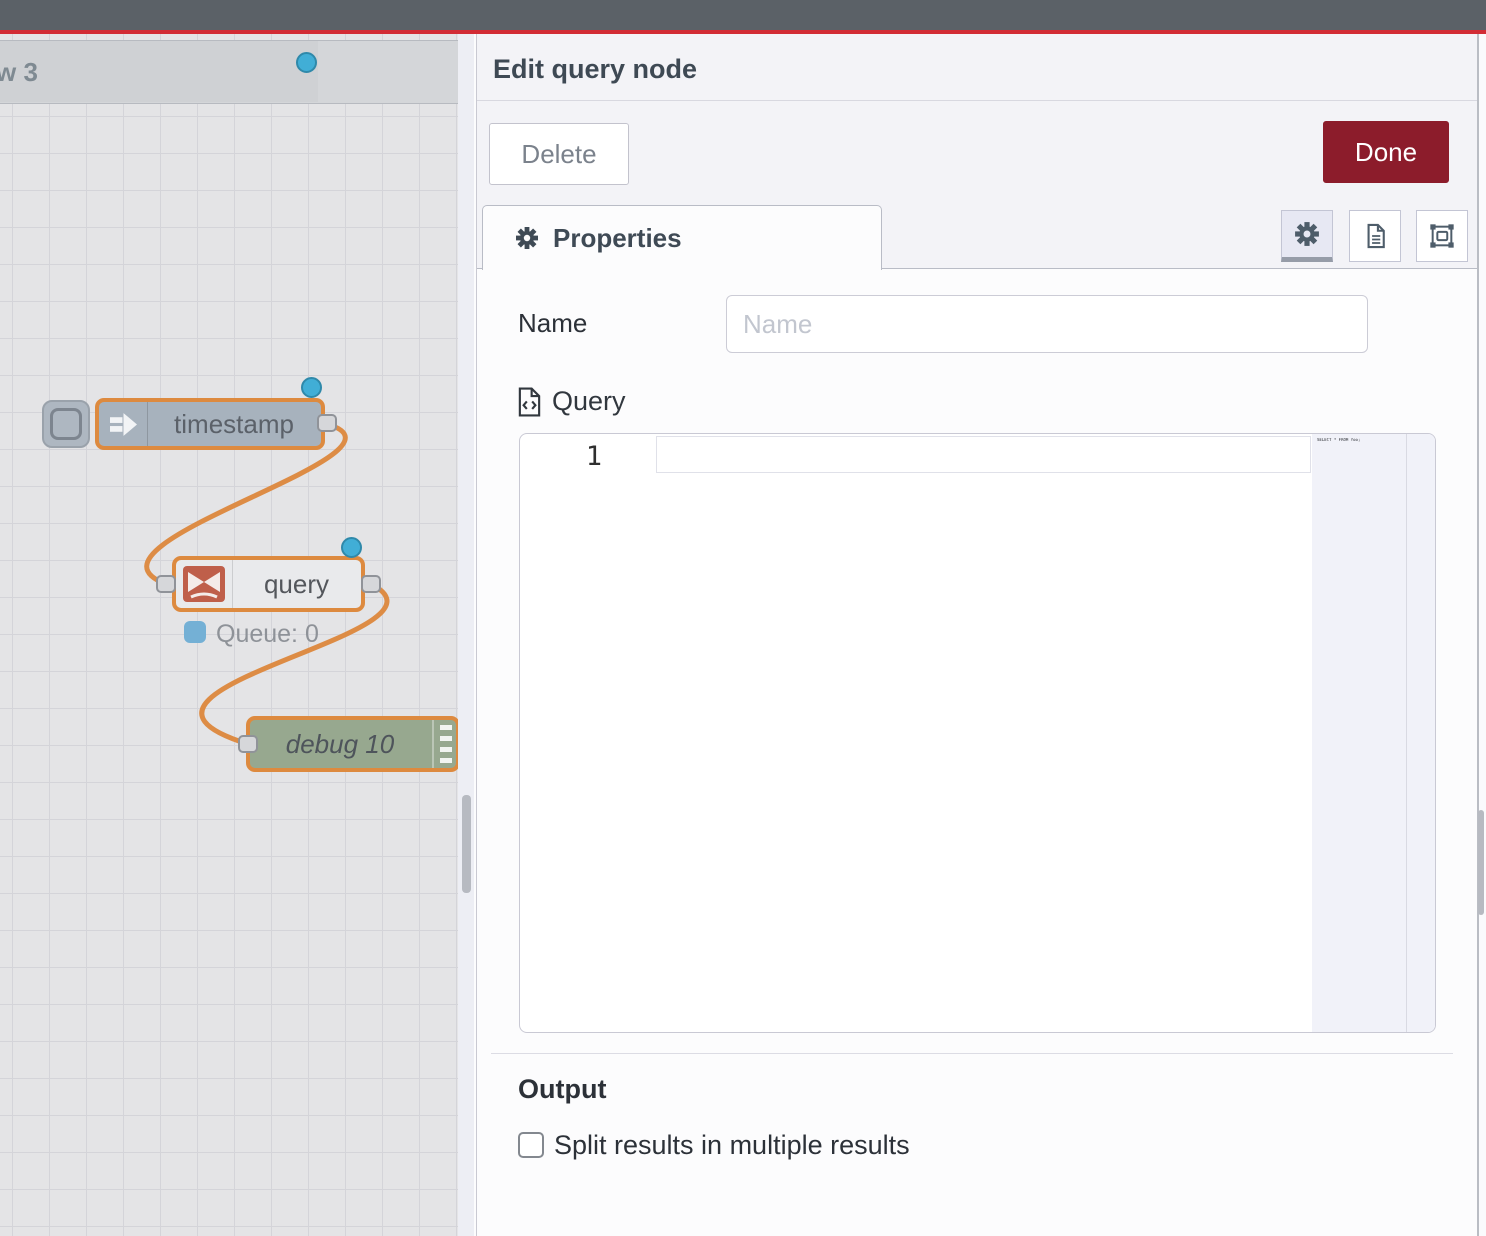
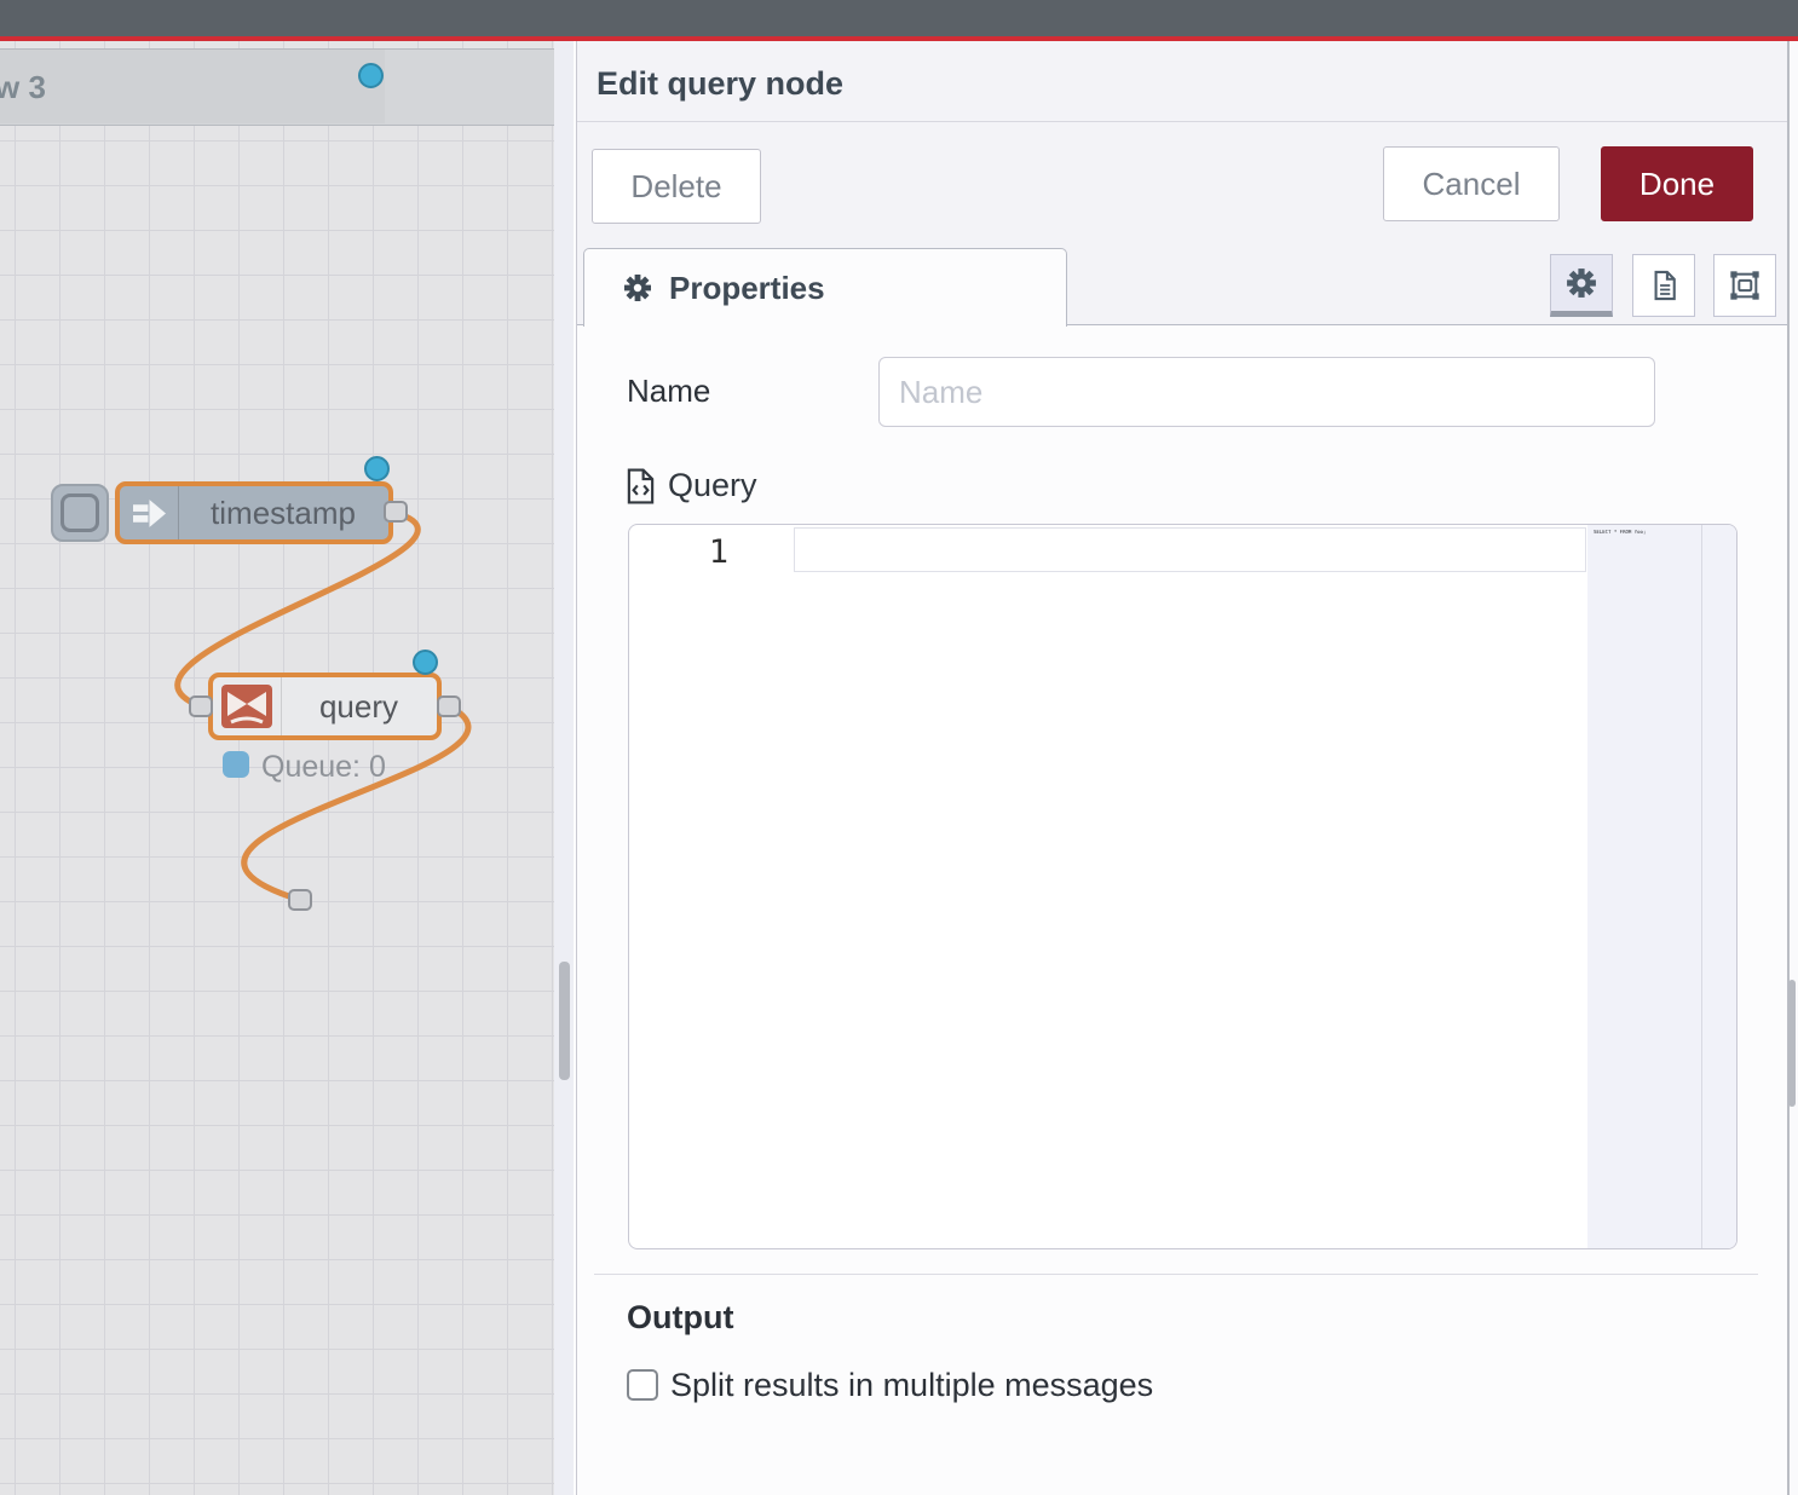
  w 3
  timestamp
  query
  Queue: 0
- debug 10
  Edit query node
  Delete
+ Cancel
  Done
  Properties
  Name
  Name
  Query
  1
  Output
- Split results in multiple results
+ Split results in multiple messages
